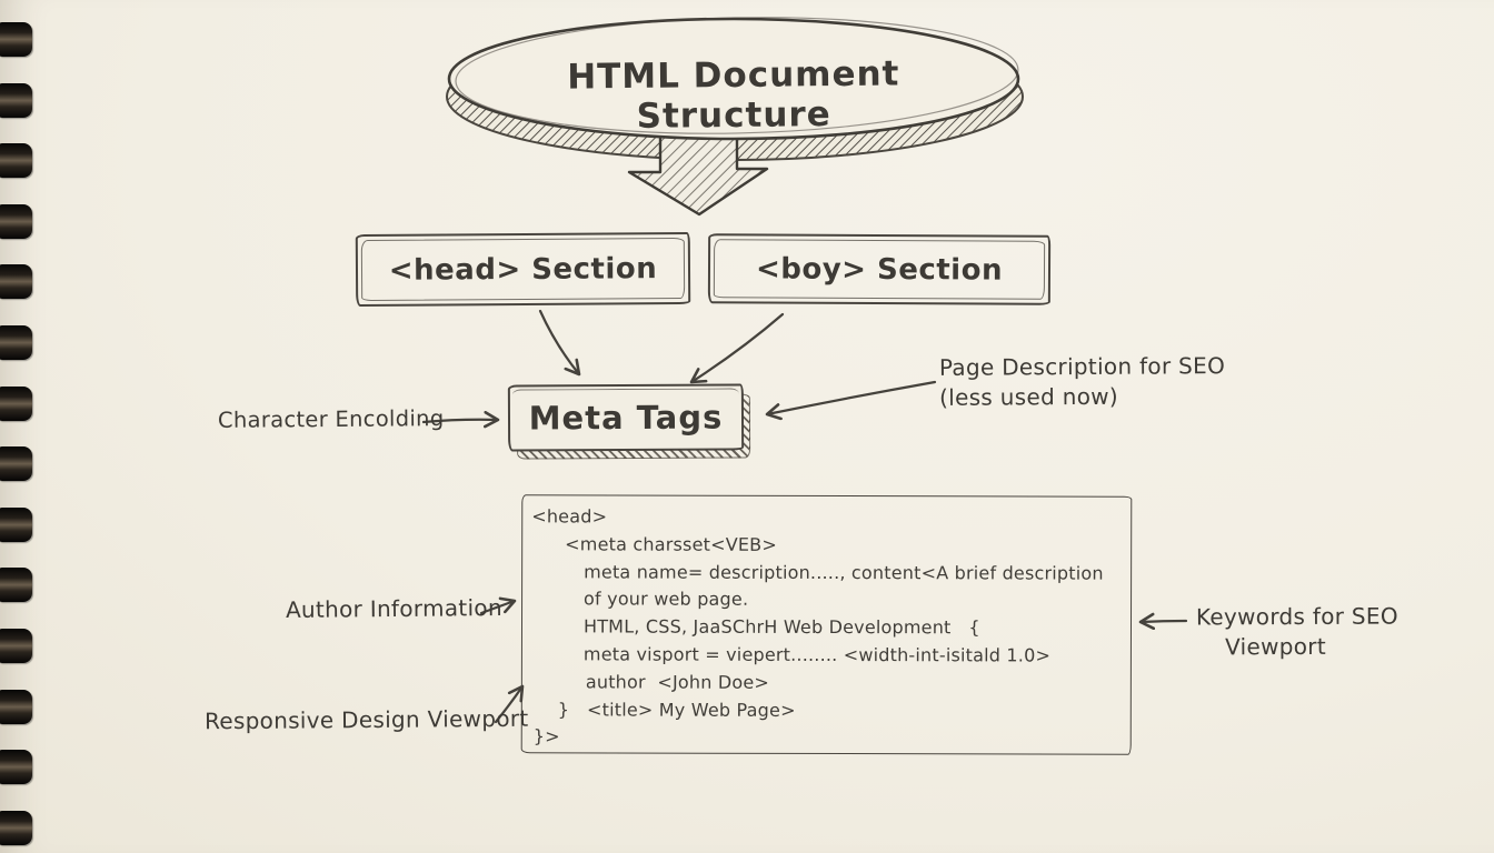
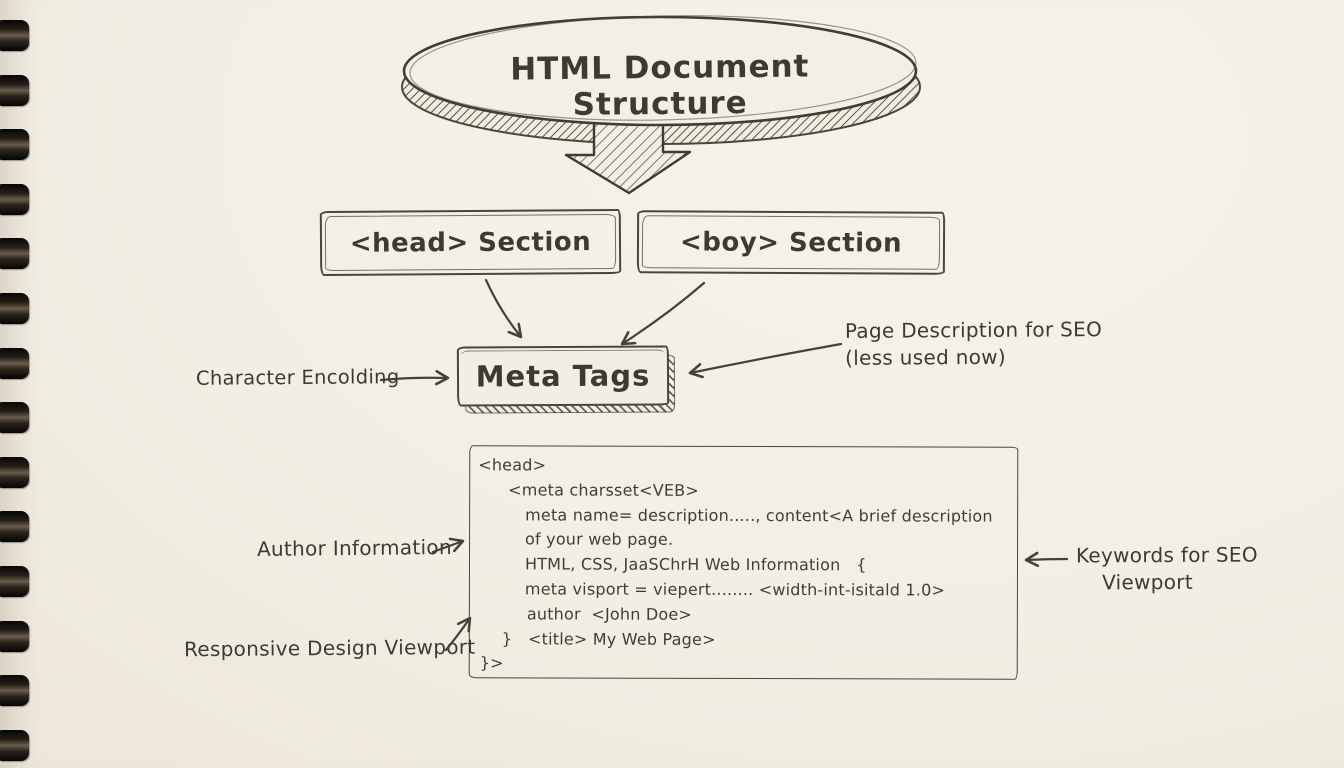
  HTML Document Structure
  <head> Section
  <boy> Section
  Meta Tags
  <head>
  <meta charsset<VEB>
  meta name= description....., content<A brief description
  of your web page.
- HTML, CSS, JaaSChrH Web Development {
+ HTML, CSS, JaaSChrH Web Information {
  meta visport = viepert........ <width-int-isitald 1.0>
  author <John Doe>
  } <title> My Web Page>
  }>
  Character Encolding
  Page Description for SEO
  (less used now)
  Author Information
  Responsive Design Viewport
  Keywords for SEO
  Viewport
